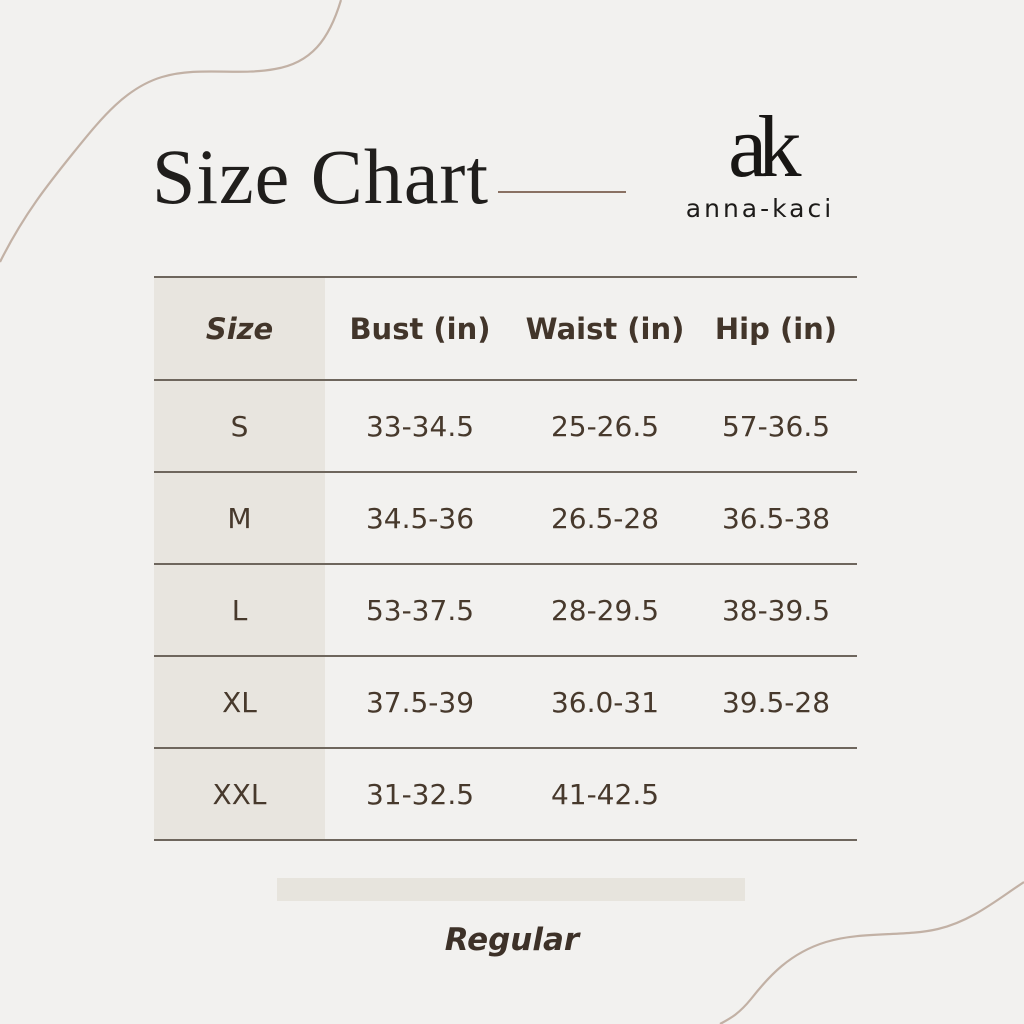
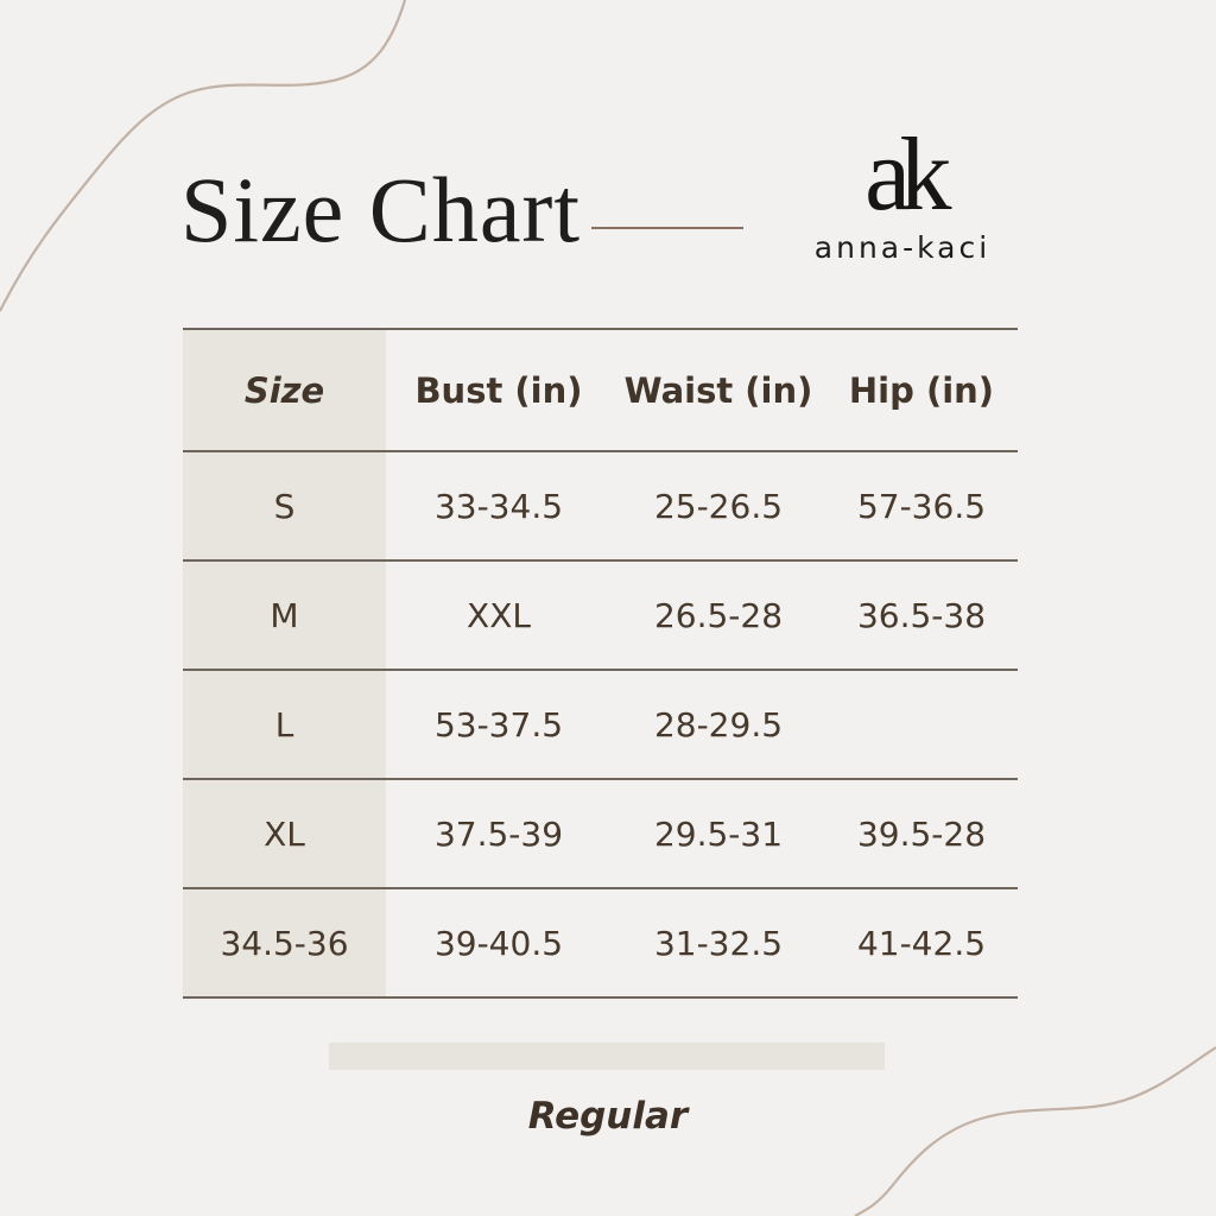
  Size Chart
  ak
  anna-kaci
  Size
  Bust (in)
  Waist (in)
  Hip (in)
  S
  33-34.5
  25-26.5
  57-36.5
  M
- 34.5-36
+ XXL
  26.5-28
  36.5-38
  L
  53-37.5
  28-29.5
- 38-39.5
  XL
  37.5-39
- 36.0-31
+ 29.5-31
  39.5-28
- XXL
+ 34.5-36
+ 39-40.5
  31-32.5
  41-42.5
  Regular
